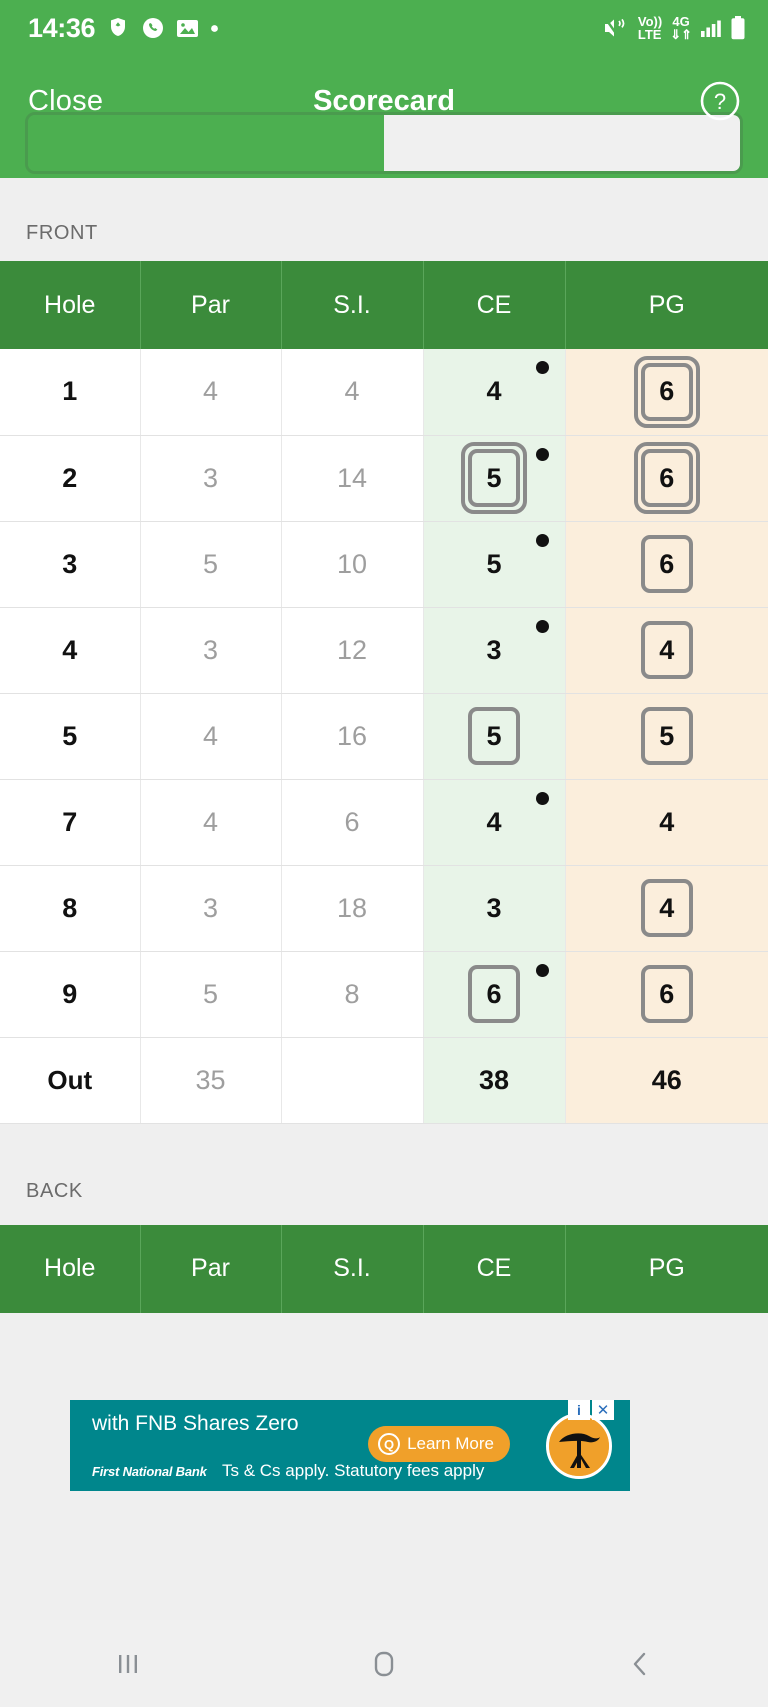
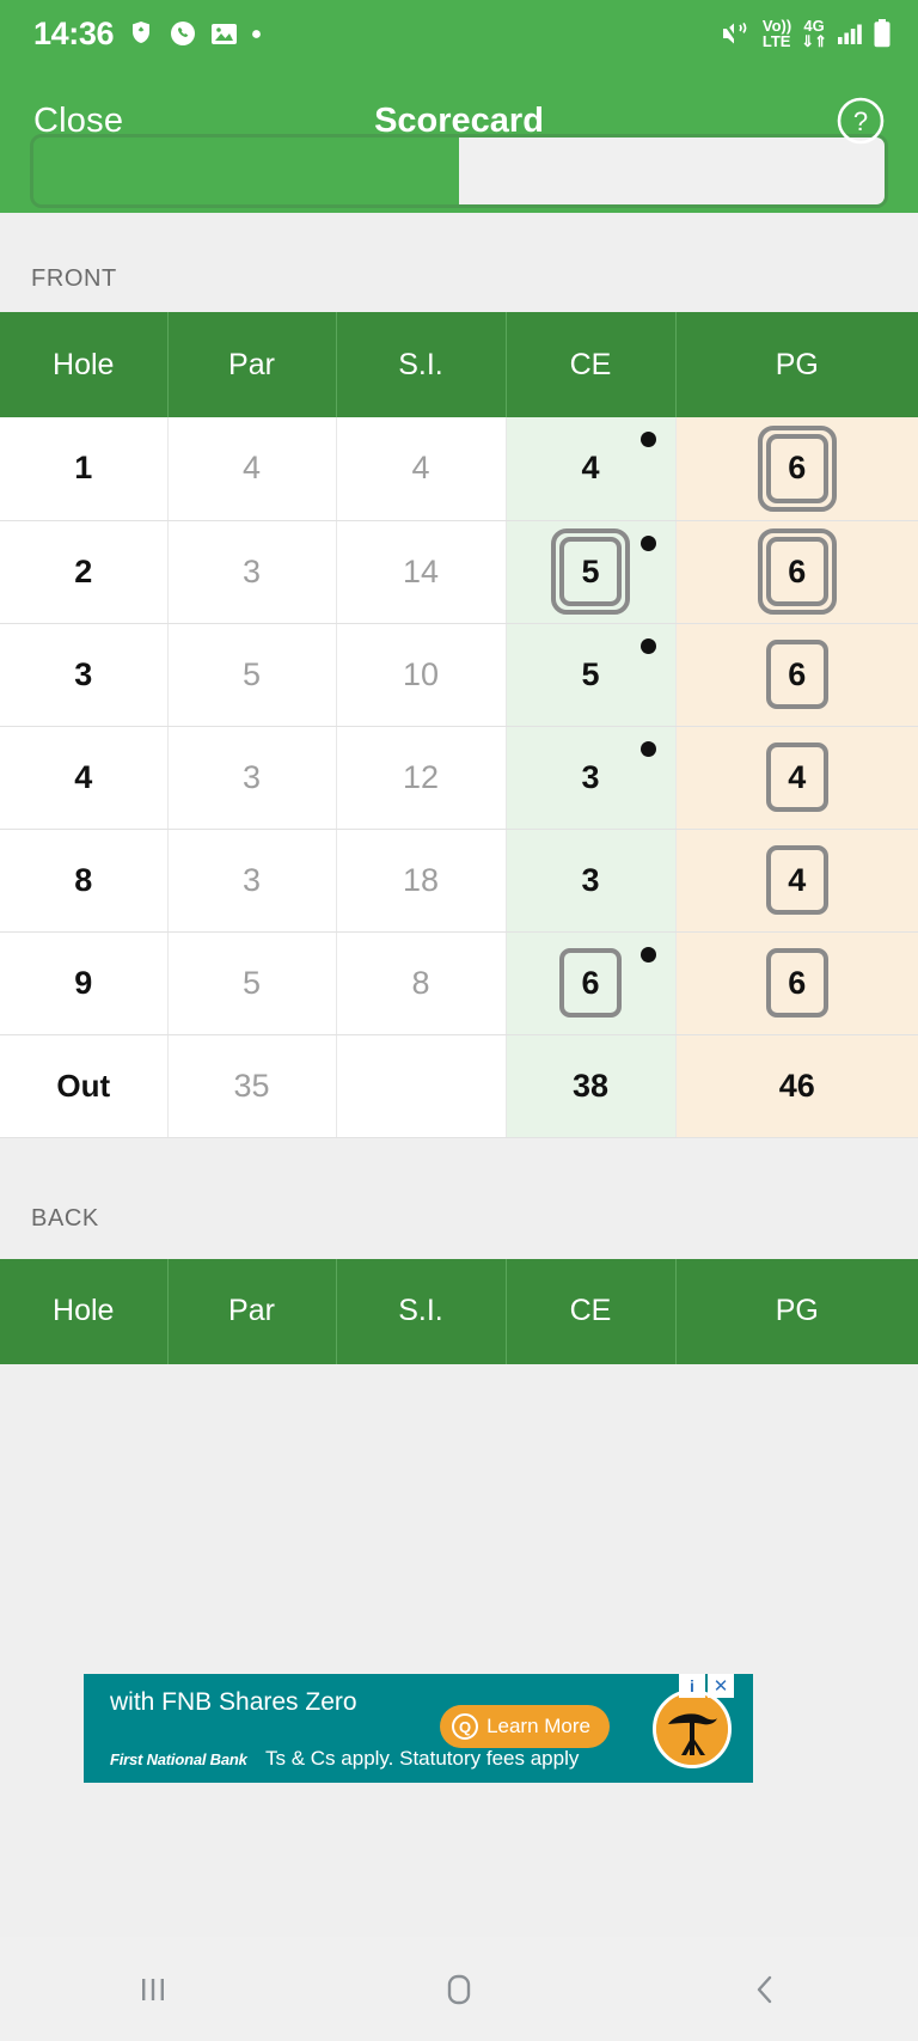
  14:36
  Vo))
  LTE
  4G
  ⇓⇑
  Close
  Scorecard
  ?
  FRONT
  Hole	Par	S.I.	CE	PG
  1	4	4	4	6
  2	3	14	5	6
  3	5	10	5	6
  4	3	12	3	4
- 5	4	16	5	5
- 7	4	6	4	4
  8	3	18	3	4
  9	5	8	6	6
  Out	35		38	46
  BACK
  Hole	Par	S.I.	CE	PG
  with FNB Shares Zero
  First National Bank
  Ts & Cs apply. Statutory fees apply
  Q
  Learn More
  i
  ✕
